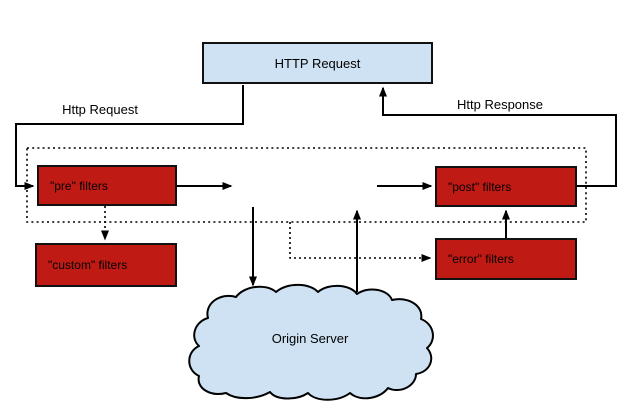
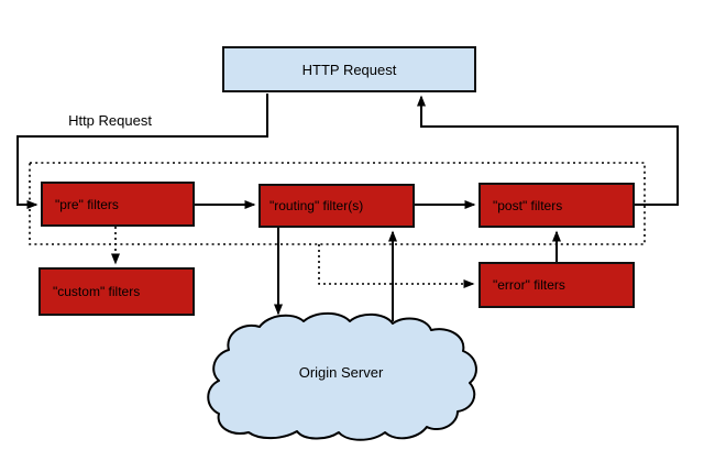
  HTTP Request
  "pre" filters
+ "routing" filter(s)
  "post" filters
  "error" filters
  "custom" filters
  Http Request
- Http Response
  Origin Server
